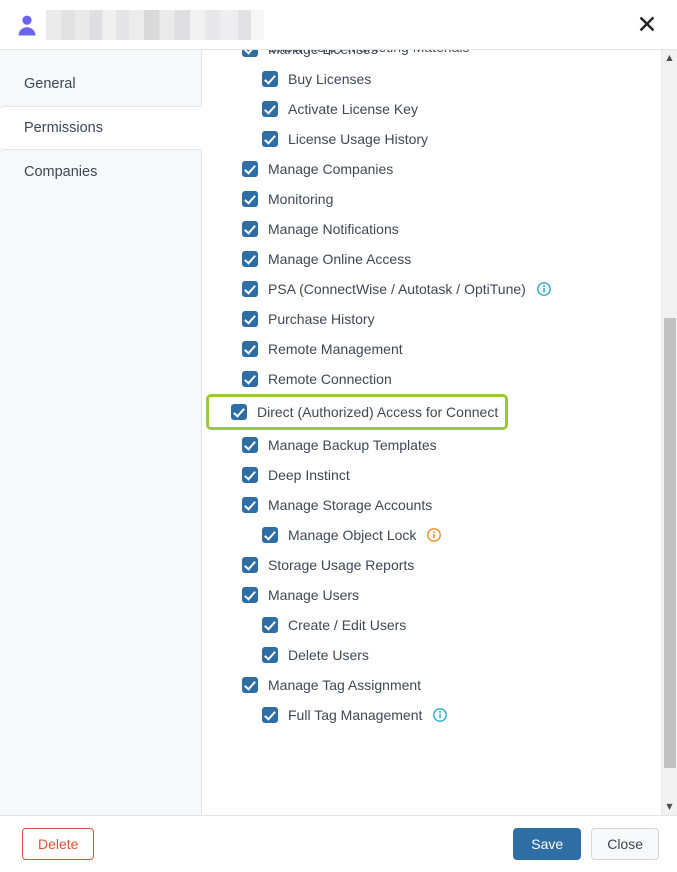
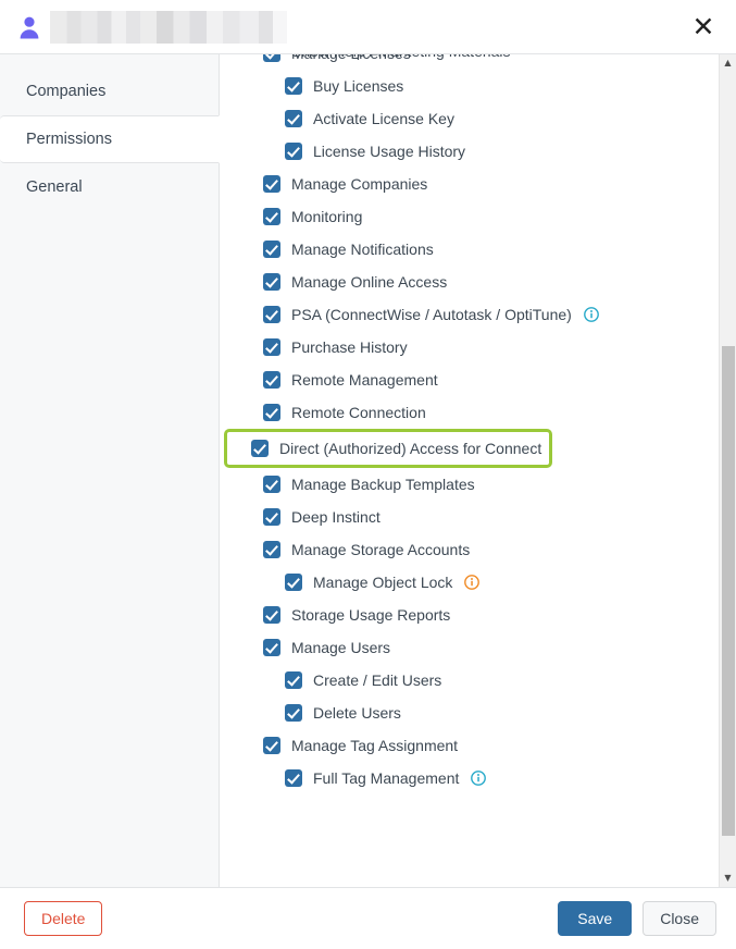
  ✕
- General
+ Companies
  Permissions
- Companies
+ General
  Buy Licenses
  Activate License Key
  License Usage History
  Manage Companies
  Monitoring
  Manage Notifications
  Manage Online Access
  PSA (ConnectWise / Autotask / OptiTune)
  Purchase History
  Remote Management
  Remote Connection
  Direct (Authorized) Access for Connect
  Manage Backup Templates
  Deep Instinct
  Manage Storage Accounts
  Manage Object Lock
  Storage Usage Reports
  Manage Users
  Create / Edit Users
  Delete Users
  Manage Tag Assignment
  Full Tag Management
  ▲
  ▼
  Delete
  Save
  Close
